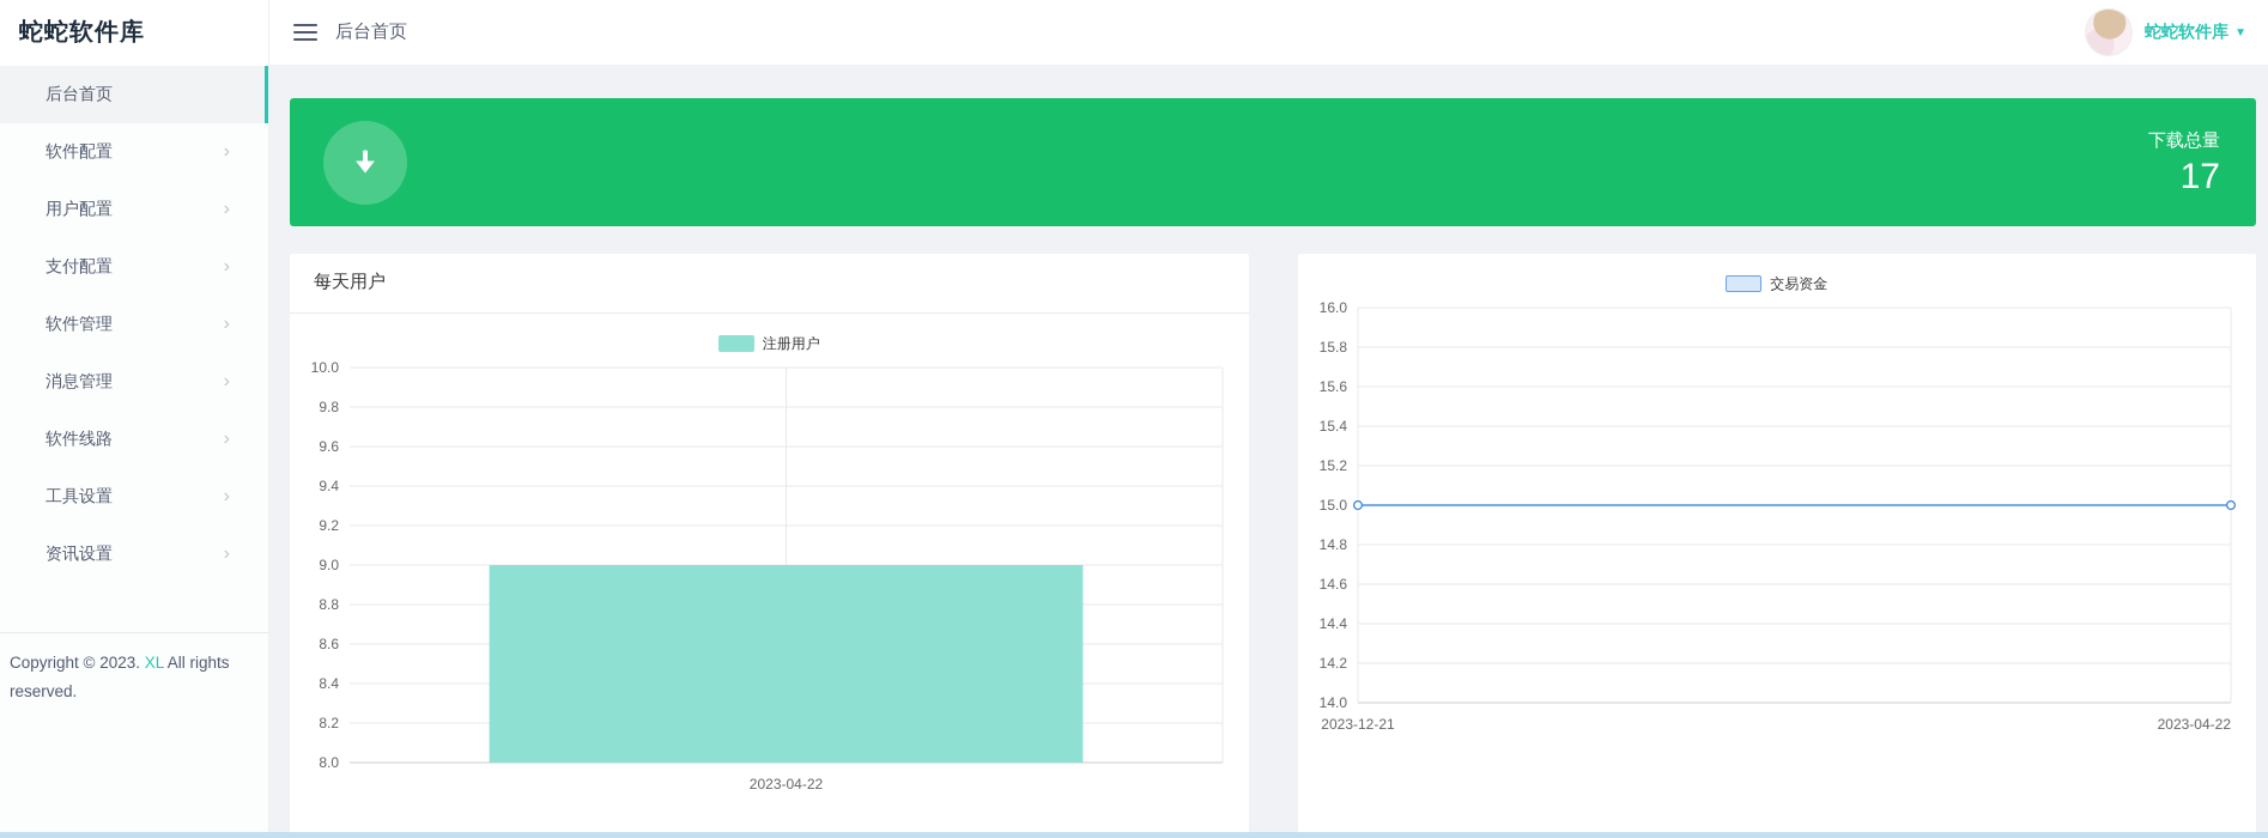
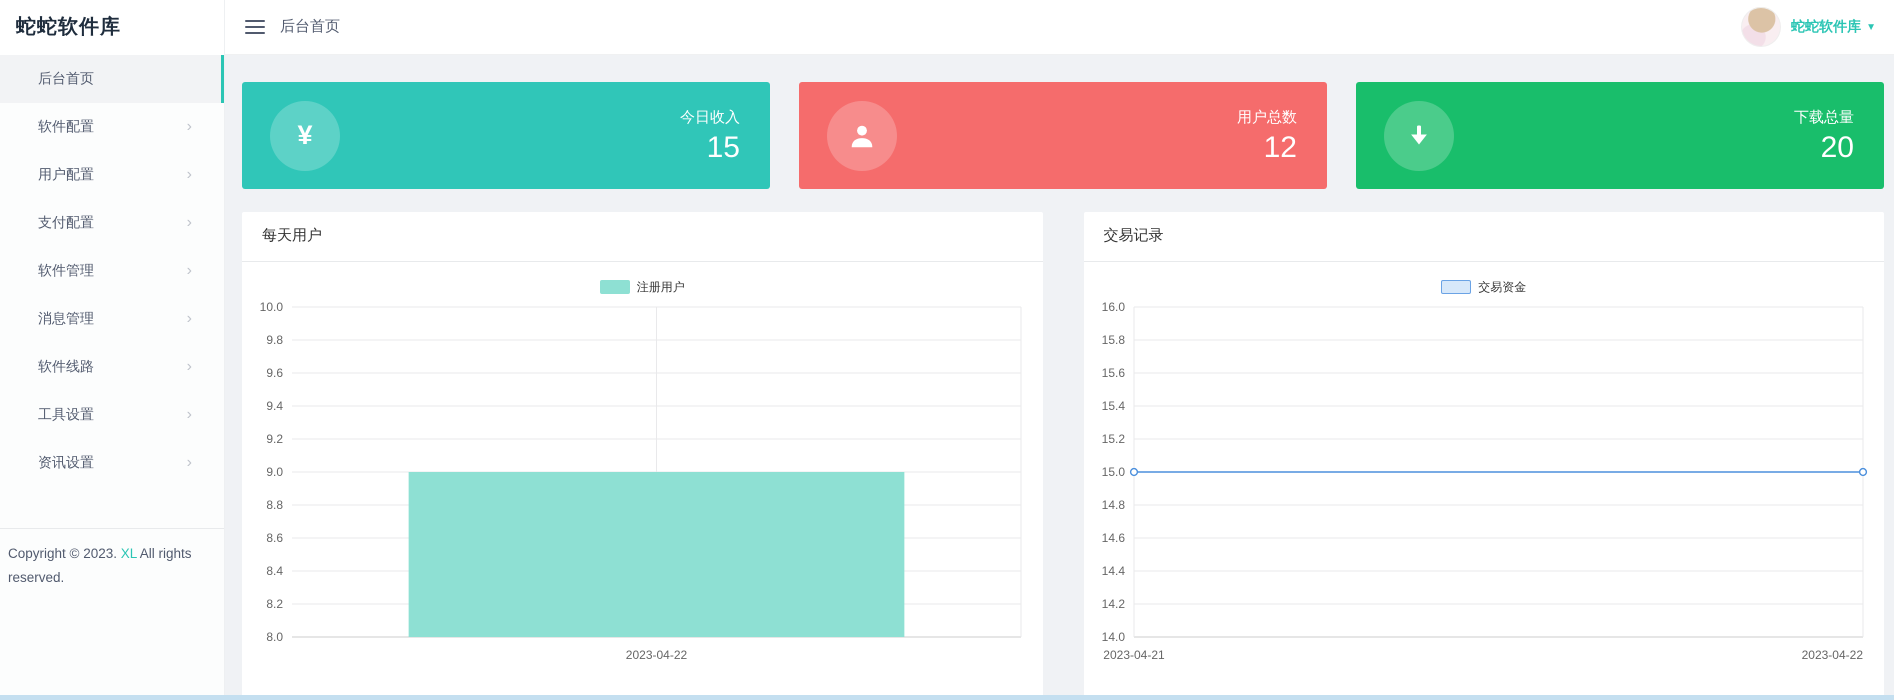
  蛇蛇软件库
  后台首页
  软件配置
  ›
  用户配置
  ›
  支付配置
  ›
  软件管理
  ›
  消息管理
  ›
  软件线路
  ›
  工具设置
  ›
  资讯设置
  ›
  Copyright © 2023. XL All rights reserved.
  后台首页
  蛇蛇软件库
  ▼
+ ¥
+ 今日收入
+ 15
+ 用户总数
+ 12
  下载总量
- 17
+ 20
  每天用户
  注册用户
  10.0
  9.8
  9.6
  9.4
  9.2
  9.0
  8.8
  8.6
  8.4
  8.2
  8.0
  2023-04-22
+ 交易记录
  交易资金
  16.0
  15.8
  15.6
  15.4
  15.2
  15.0
  14.8
  14.6
  14.4
  14.2
  14.0
- 2023-12-21
+ 2023-04-21
  2023-04-22
